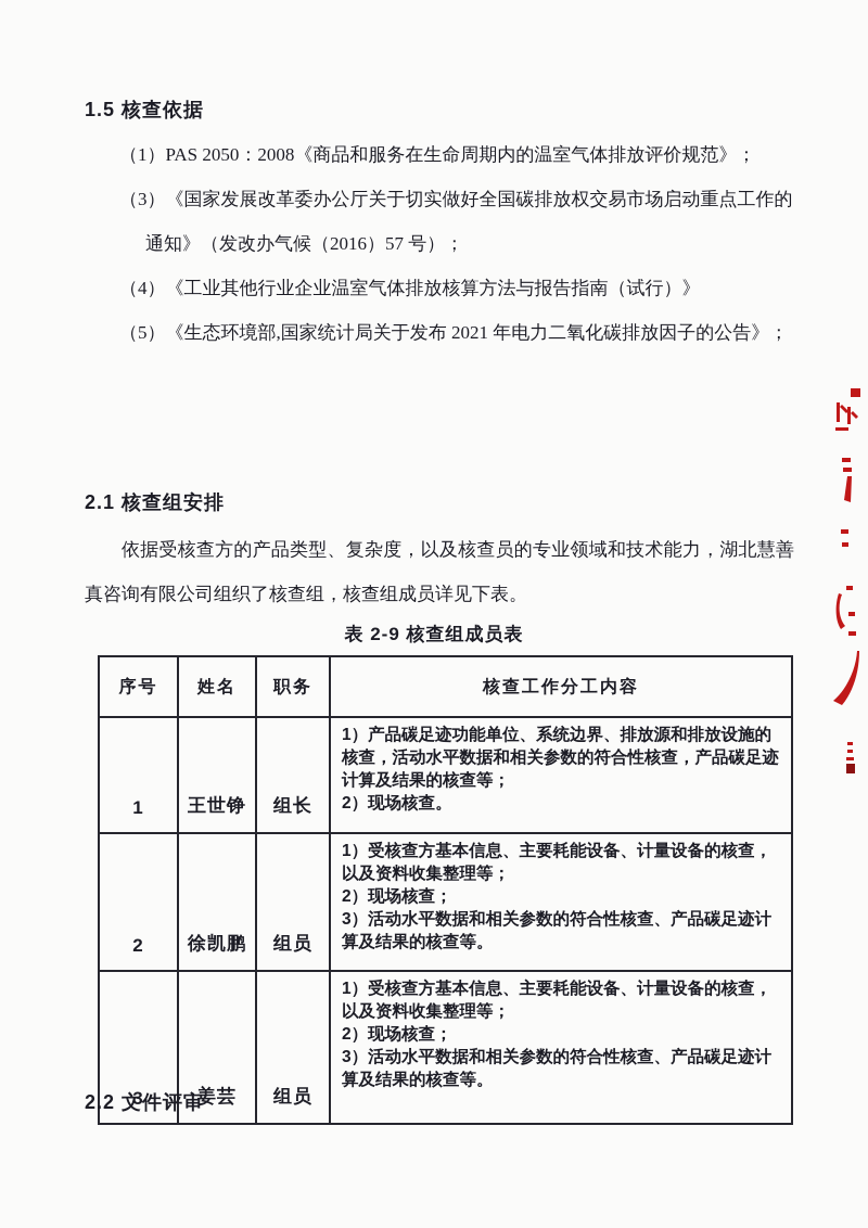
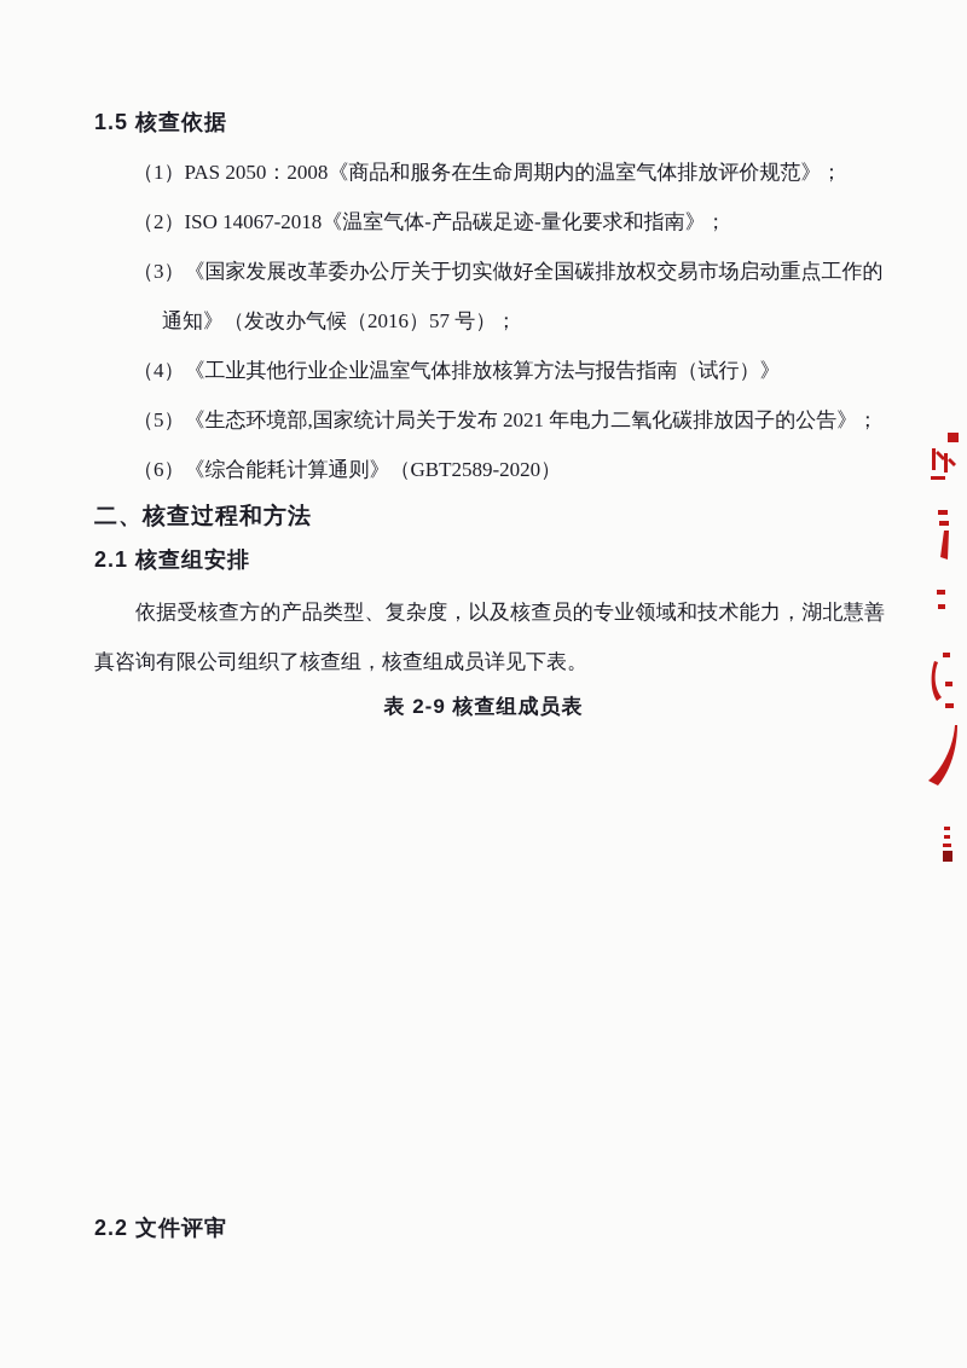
  1.5 核查依据
  （1）PAS 2050：2008《商品和服务在生命周期内的温室气体排放评价规范》；
+ （2）ISO 14067-2018《温室气体-产品碳足迹-量化要求和指南》；
  （3）《国家发展改革委办公厅关于切实做好全国碳排放权交易市场启动重点工作的通知》（发改办气候（2016）57 号）；
  （4）《工业其他行业企业温室气体排放核算方法与报告指南（试行）》
  （5）《生态环境部,国家统计局关于发布 2021 年电力二氧化碳排放因子的公告》；
+ （6）《综合能耗计算通则》（GBT2589-2020）
+ 二、核查过程和方法
  2.1 核查组安排
  依据受核查方的产品类型、复杂度，以及核查员的专业领域和技术能力，湖北慧善真咨询有限公司组织了核查组，核查组成员详见下表。
  表 2-9 核查组成员表
- 序号	姓名	职务	核查工作分工内容
- 1	王世铮	组长	1）产品碳足迹功能单位、系统边界、排放源和排放设施的核查，活动水平数据和相关参数的符合性核查，产品碳足迹计算及结果的核查等； 2）现场核查。
- 2	徐凯鹏	组员	1）受核查方基本信息、主要耗能设备、计量设备的核查，以及资料收集整理等； 2）现场核查； 3）活动水平数据和相关参数的符合性核查、产品碳足迹计算及结果的核查等。
- 3	姜芸	组员	1）受核查方基本信息、主要耗能设备、计量设备的核查，以及资料收集整理等； 2）现场核查； 3）活动水平数据和相关参数的符合性核查、产品碳足迹计算及结果的核查等。
  2.2 文件评审
